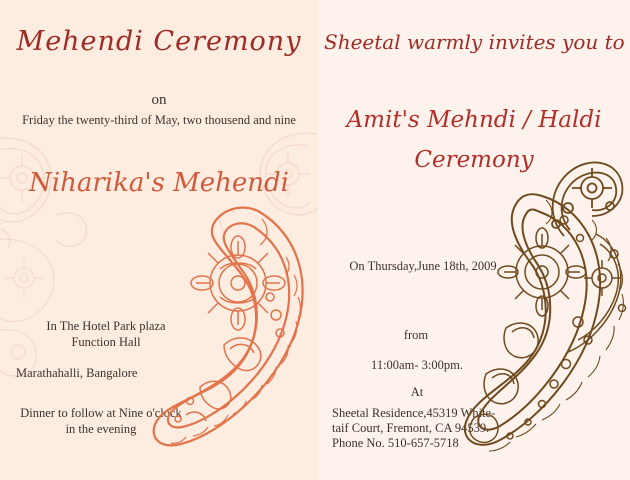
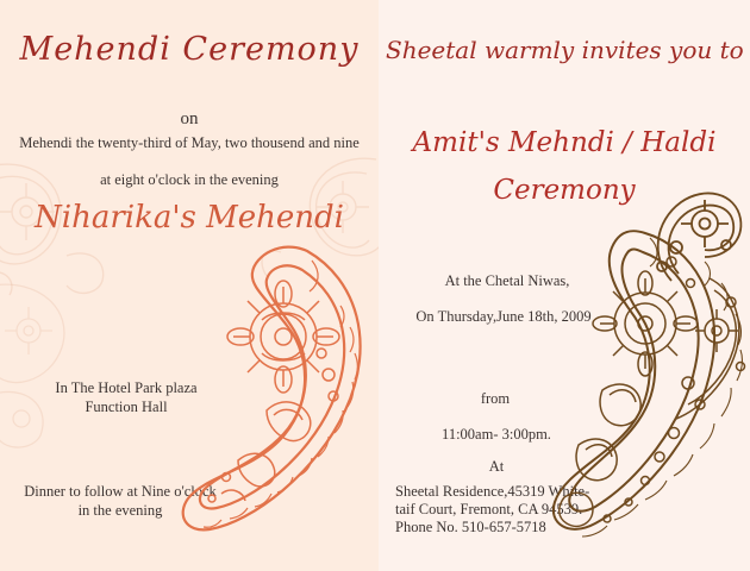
  Mehendi Ceremony
  on
- Friday the twenty-third of May, two thousend and nine
+ Mehendi the twenty-third of May, two thousend and nine
+ at eight o'clock in the evening
  Niharika's Mehendi
  In The Hotel Park plaza
  Function Hall
- Marathahalli, Bangalore
  Dinner to follow at Nine o'clock
  in the evening
  Sheetal warmly invites you to
  Amit's Mehndi / Haldi
  Ceremony
+ At the Chetal Niwas,
  On Thursday,June 18th, 2009
  from
  11:00am- 3:00pm.
  At
  Sheetal Residence,45319 Whte-
  taif Court, Fremont, CA 953.
  Phone No. 510-657-5718
